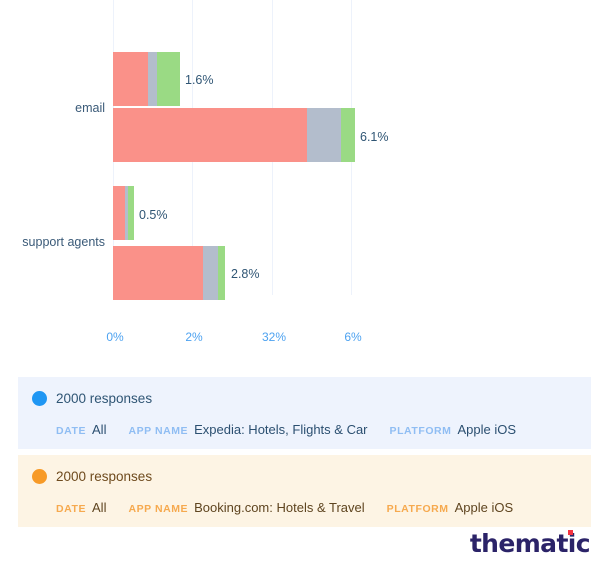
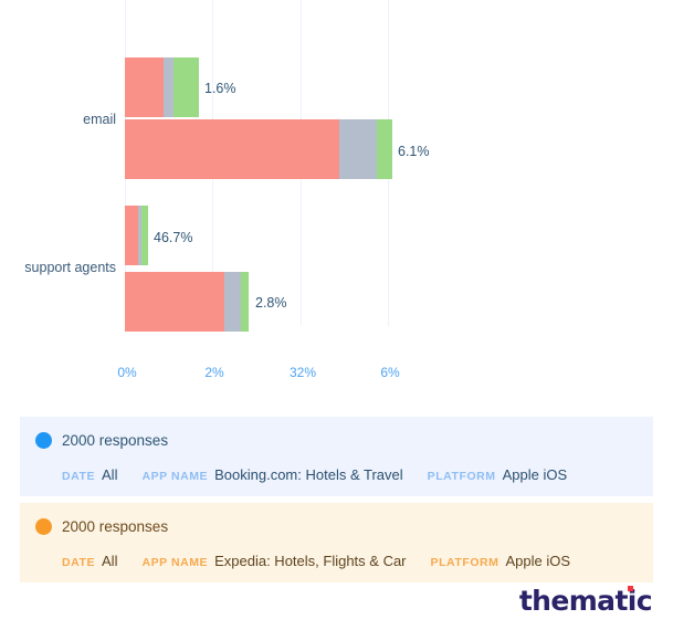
  email
  support agents
  1.6%
  6.1%
- 0.5%
+ 46.7%
  2.8%
  0%
  2%
  32%
  6%
  2000 responses
  DATE
  All
  APP NAME
- Expedia: Hotels, Flights & Car
+ Booking.com: Hotels & Travel
  PLATFORM
  Apple iOS
  2000 responses
  DATE
  All
  APP NAME
- Booking.com: Hotels & Travel
+ Expedia: Hotels, Flights & Car
  PLATFORM
  Apple iOS
  thematic
